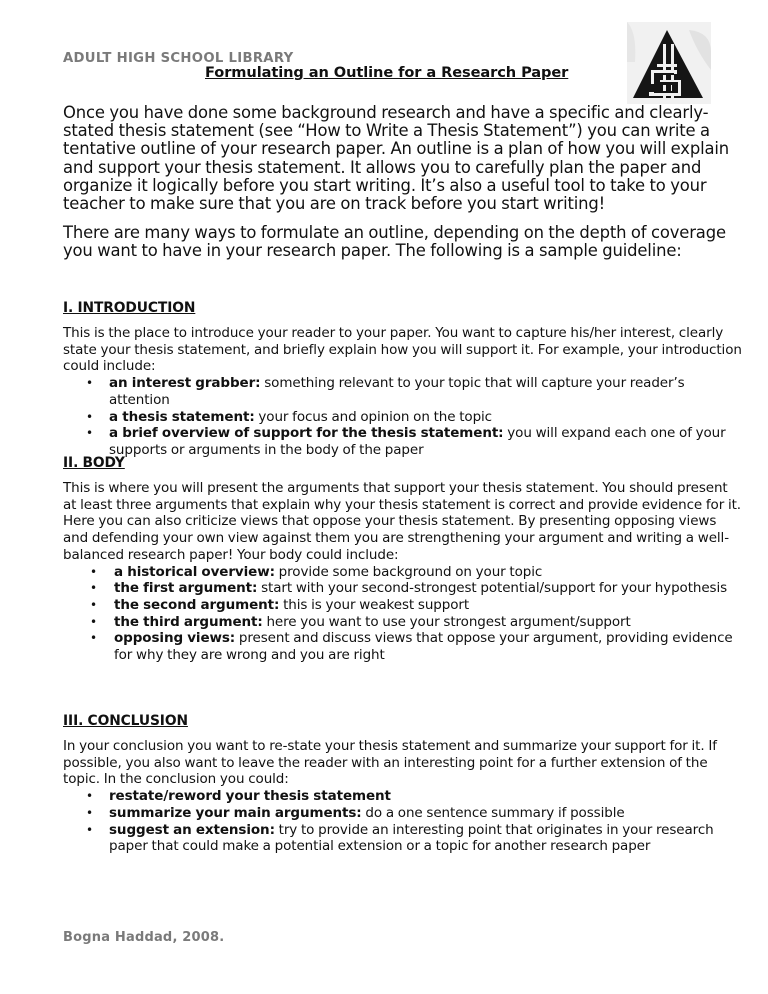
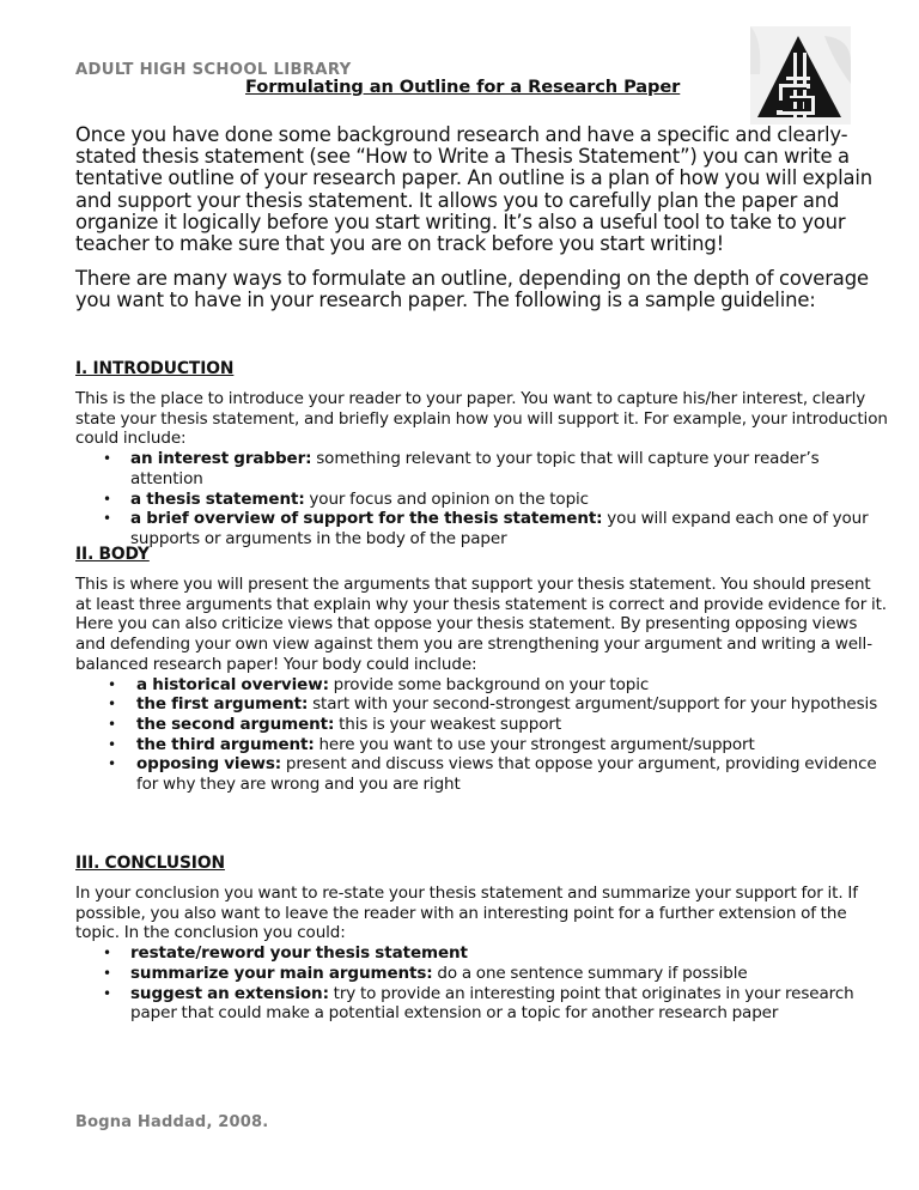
  ADULT HIGH SCHOOL LIBRARY
  Formulating an Outline for a Research Paper
  Once you have done some background research and have a specific and clearly-stated thesis statement (see “How to Write a Thesis Statement”) you can write a tentative outline of your research paper. An outline is a plan of how you will explain and support your thesis statement. It allows you to carefully plan the paper and organize it logically before you start writing. It’s also a useful tool to take to your teacher to make sure that you are on track before you start writing!
  There are many ways to formulate an outline, depending on the depth of coverage you want to have in your research paper. The following is a sample guideline:
  I. INTRODUCTION
  This is the place to introduce your reader to your paper. You want to capture his/her interest, clearly state your thesis statement, and briefly explain how you will support it. For example, your introduction could include:
  •
  an interest grabber: something relevant to your topic that will capture your reader’s attention
  •
  a thesis statement: your focus and opinion on the topic
  •
  a brief overview of support for the thesis statement: you will expand each one of your supports or arguments in the body of the paper
  II. BODY
  This is where you will present the arguments that support your thesis statement. You should present at least three arguments that explain why your thesis statement is correct and provide evidence for it. Here you can also criticize views that oppose your thesis statement. By presenting opposing views and defending your own view against them you are strengthening your argument and writing a well-balanced research paper! Your body could include:
  •
  a historical overview: provide some background on your topic
  •
- the first argument: start with your second-strongest potential/support for your hypothesis
+ the first argument: start with your second-strongest argument/support for your hypothesis
  •
  the second argument: this is your weakest support
  •
  the third argument: here you want to use your strongest argument/support
  •
  opposing views: present and discuss views that oppose your argument, providing evidence for why they are wrong and you are right
  III. CONCLUSION
  In your conclusion you want to re-state your thesis statement and summarize your support for it. If possible, you also want to leave the reader with an interesting point for a further extension of the topic. In the conclusion you could:
  •
  restate/reword your thesis statement
  •
  summarize your main arguments: do a one sentence summary if possible
  •
  suggest an extension: try to provide an interesting point that originates in your research paper that could make a potential extension or a topic for another research paper
  Bogna Haddad, 2008.
